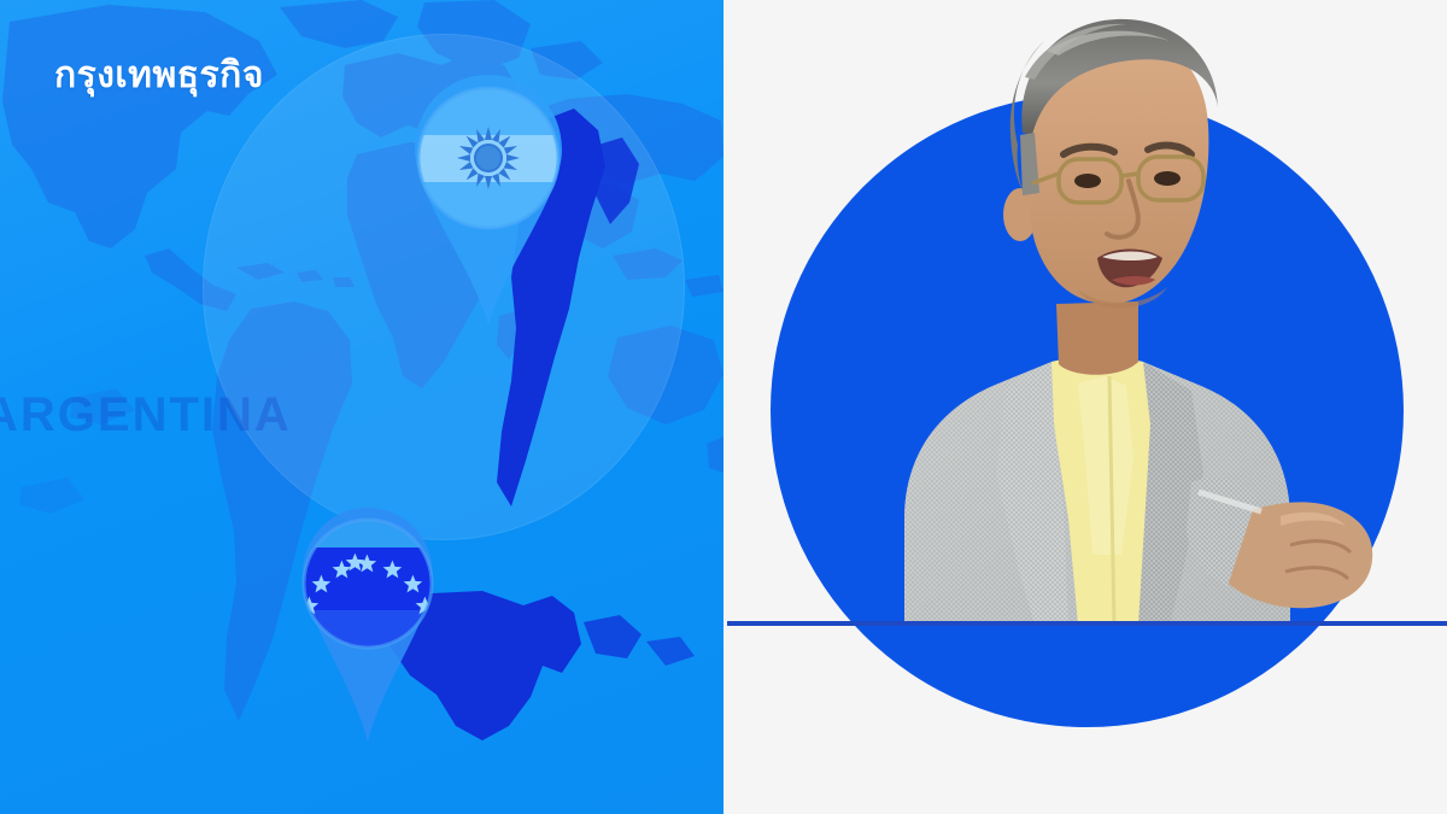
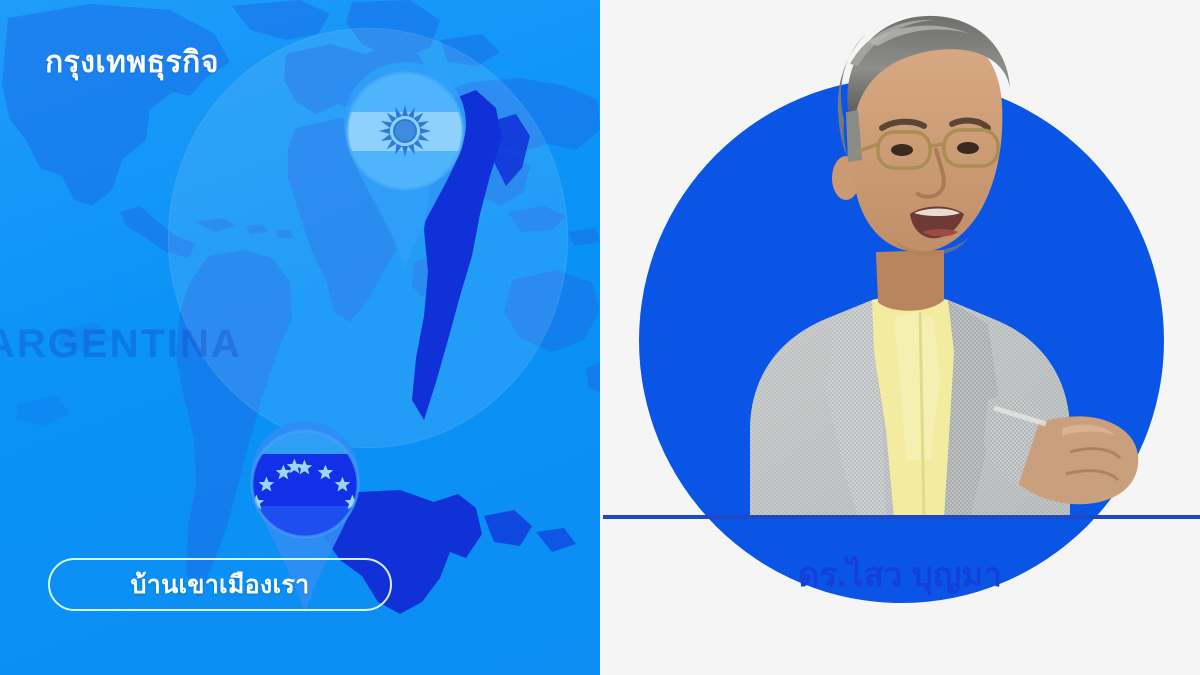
  ARGENTINA
  กรุงเทพธุรกิจ
+ บ้านเขาเมืองเรา
+ ดร.ไสว บุญมา
